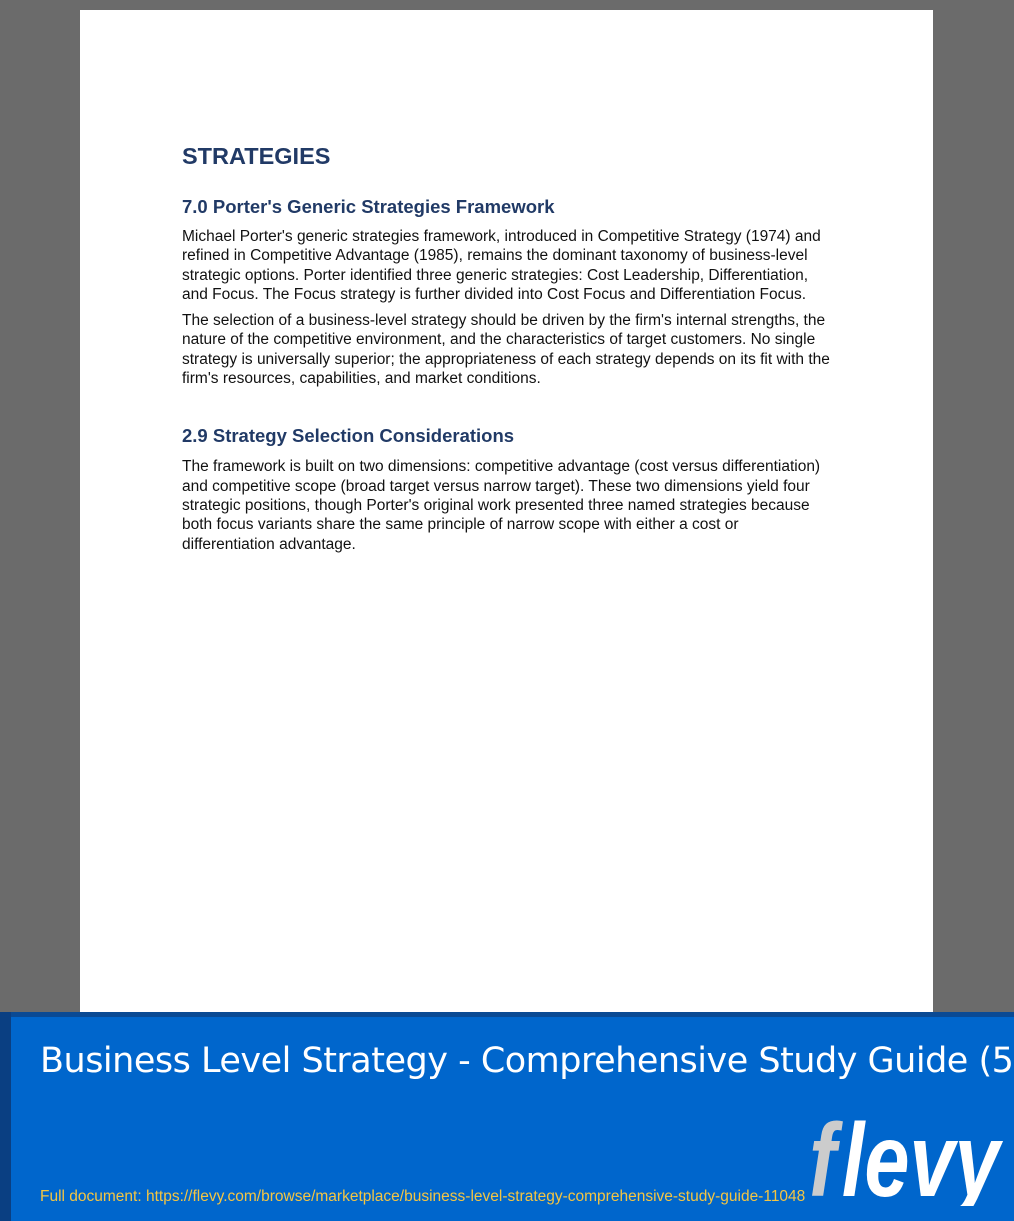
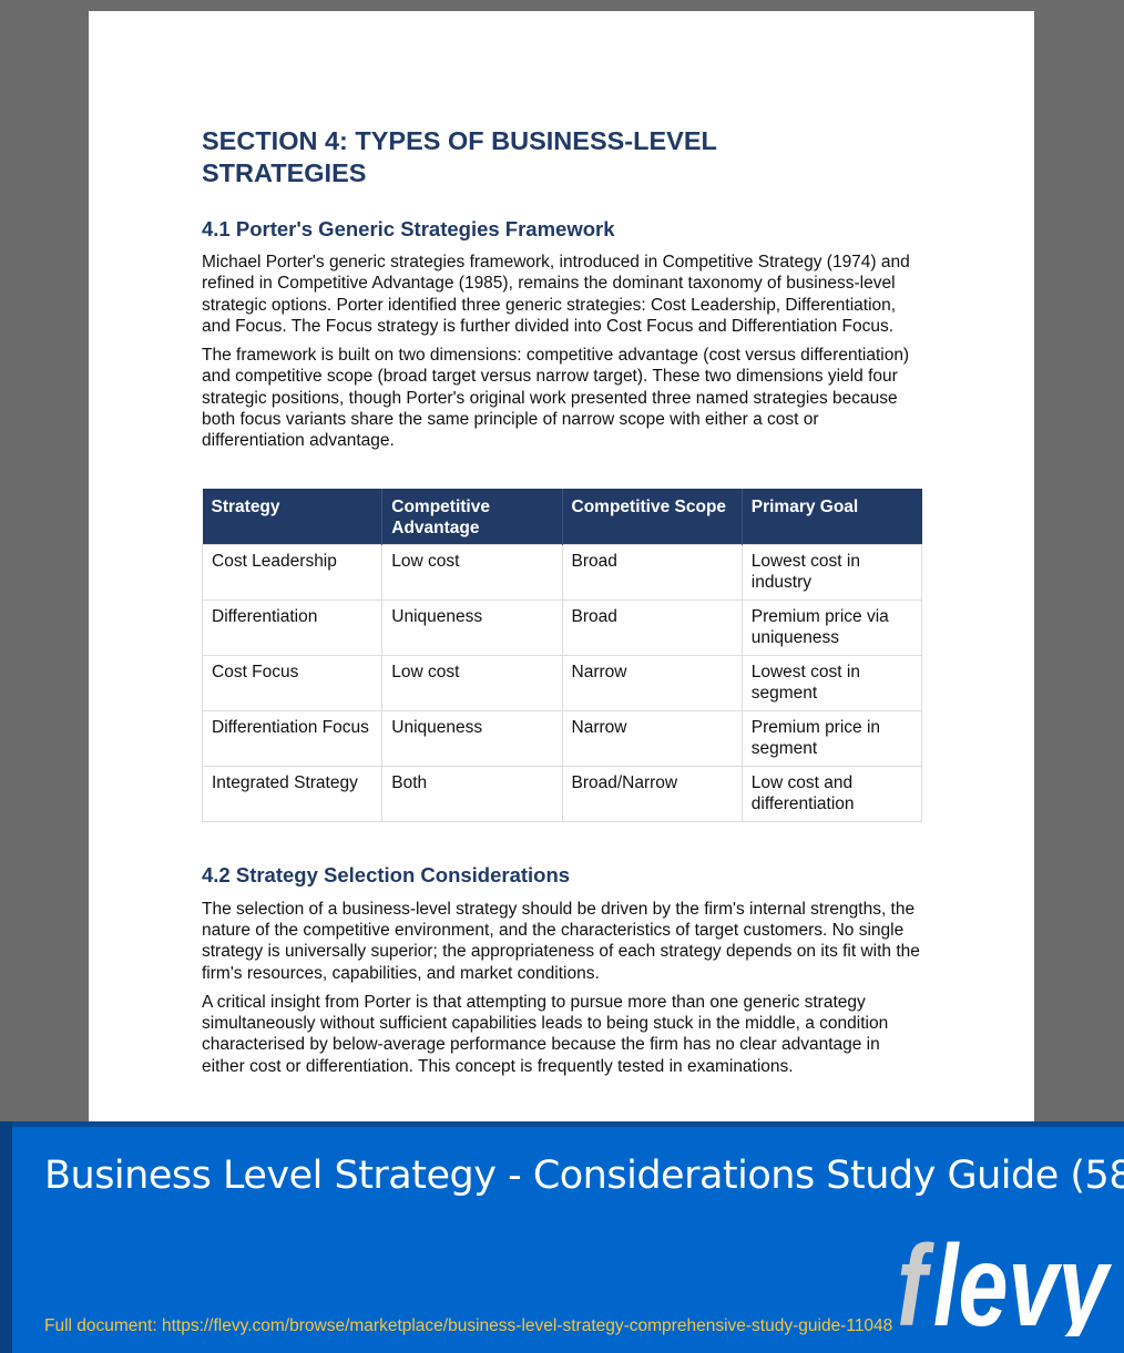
+ SECTION 4: TYPES OF BUSINESS-LEVEL
  STRATEGIES
- 7.0 Porter's Generic Strategies Framework
+ 4.1 Porter's Generic Strategies Framework
  Michael Porter's generic strategies framework, introduced in Competitive Strategy (1974) and refined in Competitive Advantage (1985), remains the dominant taxonomy of business-level strategic options. Porter identified three generic strategies: Cost Leadership, Differentiation, and Focus. The Focus strategy is further divided into Cost Focus and Differentiation Focus.
- The selection of a business-level strategy should be driven by the firm's internal strengths, the nature of the competitive environment, and the characteristics of target customers. No single strategy is universally superior; the appropriateness of each strategy depends on its fit with the firm's resources, capabilities, and market conditions.
+ The framework is built on two dimensions: competitive advantage (cost versus differentiation) and competitive scope (broad target versus narrow target). These two dimensions yield four strategic positions, though Porter's original work presented three named strategies because both focus variants share the same principle of narrow scope with either a cost or differentiation advantage.
+ Strategy	Competitive Advantage	Competitive Scope	Primary Goal
+ Cost Leadership	Low cost	Broad	Lowest cost in industry
+ Differentiation	Uniqueness	Broad	Premium price via uniqueness
+ Cost Focus	Low cost	Narrow	Lowest cost in segment
+ Differentiation Focus	Uniqueness	Narrow	Premium price in segment
+ Integrated Strategy	Both	Broad/Narrow	Low cost and differentiation
- 2.9 Strategy Selection Considerations
+ 4.2 Strategy Selection Considerations
- The framework is built on two dimensions: competitive advantage (cost versus differentiation) and competitive scope (broad target versus narrow target). These two dimensions yield four strategic positions, though Porter's original work presented three named strategies because both focus variants share the same principle of narrow scope with either a cost or differentiation advantage.
+ The selection of a business-level strategy should be driven by the firm's internal strengths, the nature of the competitive environment, and the characteristics of target customers. No single strategy is universally superior; the appropriateness of each strategy depends on its fit with the firm's resources, capabilities, and market conditions.
+ A critical insight from Porter is that attempting to pursue more than one generic strategy simultaneously without sufficient capabilities leads to being stuck in the middle, a condition characterised by below-average performance because the firm has no clear advantage in either cost or differentiation. This concept is frequently tested in examinations.
- Business Level Strategy - Comprehensive Study Guide (5
+ Business Level Strategy - Considerations Study Guide (58
  Full document: https://flevy.com/browse/marketplace/business-level-strategy-comprehensive-study-guide-11048
  f
  levy
